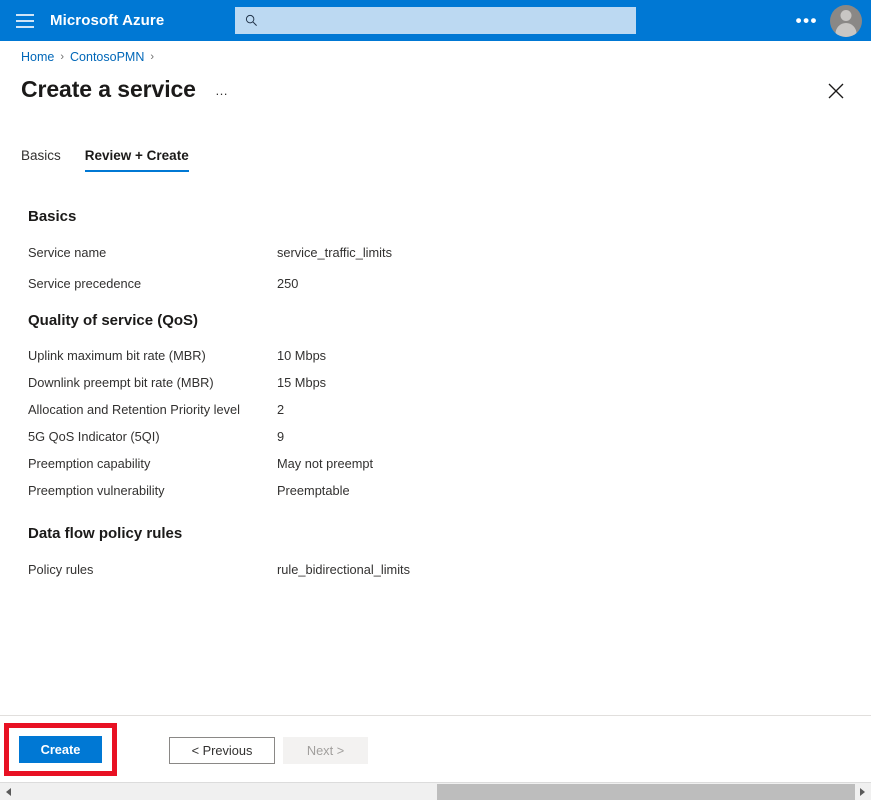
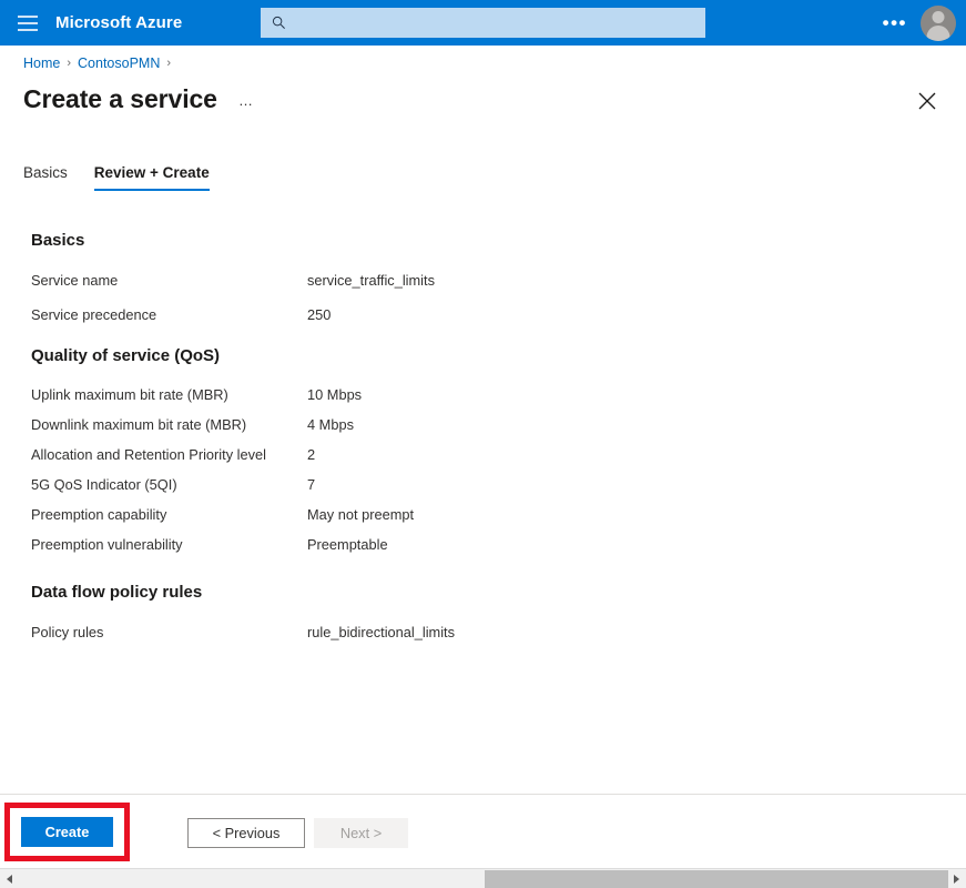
  Microsoft Azure
  •••
  Home
  ›
  ContosoPMN
  ›
  Create a service
  …
  Basics
  Review + Create
  Basics
  Service name
  service_traffic_limits
  Service precedence
  250
  Quality of service (QoS)
  Uplink maximum bit rate (MBR)
  10 Mbps
- Downlink preempt bit rate (MBR)
+ Downlink maximum bit rate (MBR)
- 15 Mbps
+ 4 Mbps
  Allocation and Retention Priority level
  2
  5G QoS Indicator (5QI)
- 9
+ 7
  Preemption capability
  May not preempt
  Preemption vulnerability
  Preemptable
  Data flow policy rules
  Policy rules
  rule_bidirectional_limits
  Create
  < Previous
  Next >
